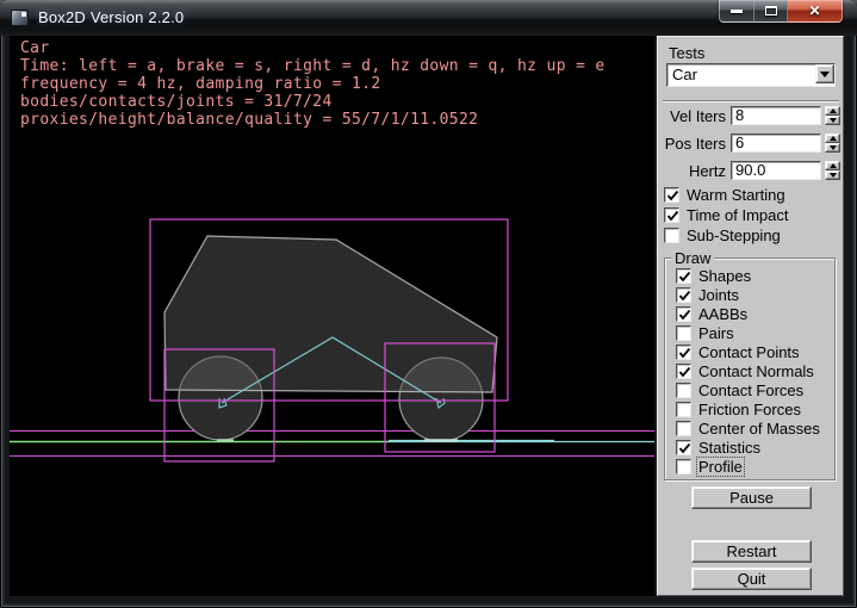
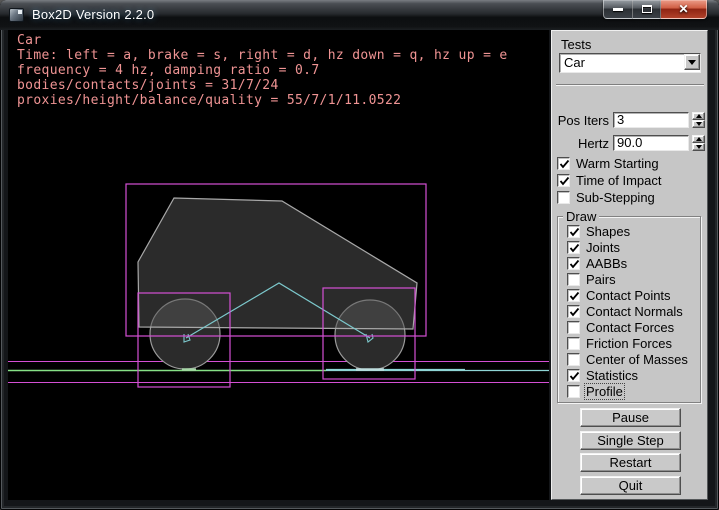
  Box2D Version 2.2.0
  ✕
  Car
  Time: left = a, brake = s, right = d, hz down = q, hz up = e
- frequency = 4 hz, damping ratio = 1.2
+ frequency = 4 hz, damping ratio = 0.7
  bodies/contacts/joints = 31/7/24
  proxies/height/balance/quality = 55/7/1/11.0522
  Tests
  Car
- Vel Iters
- 8
  Pos Iters
- 6
+ 3
  Hertz
  90.0
  Warm Starting
  Time of Impact
  Sub-Stepping
  Draw
  Shapes
  Joints
  AABBs
  Pairs
  Contact Points
  Contact Normals
  Contact Forces
  Friction Forces
  Center of Masses
  Statistics
  Profile
  Pause
+ Single Step
  Restart
  Quit
